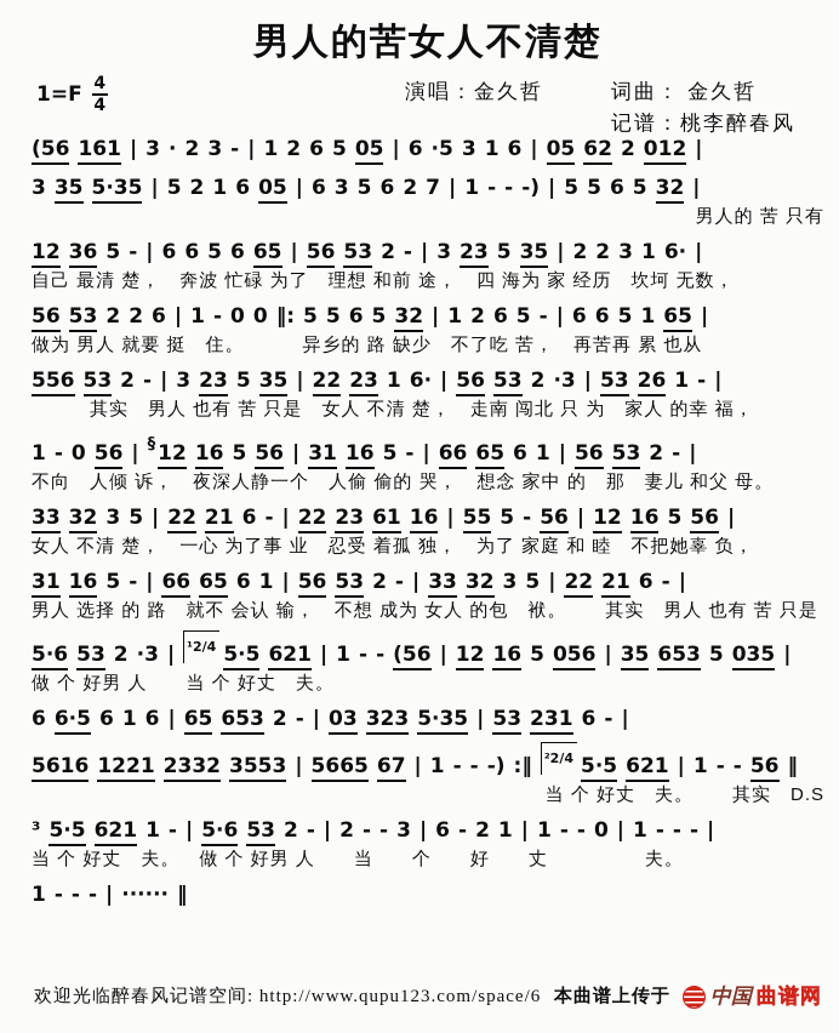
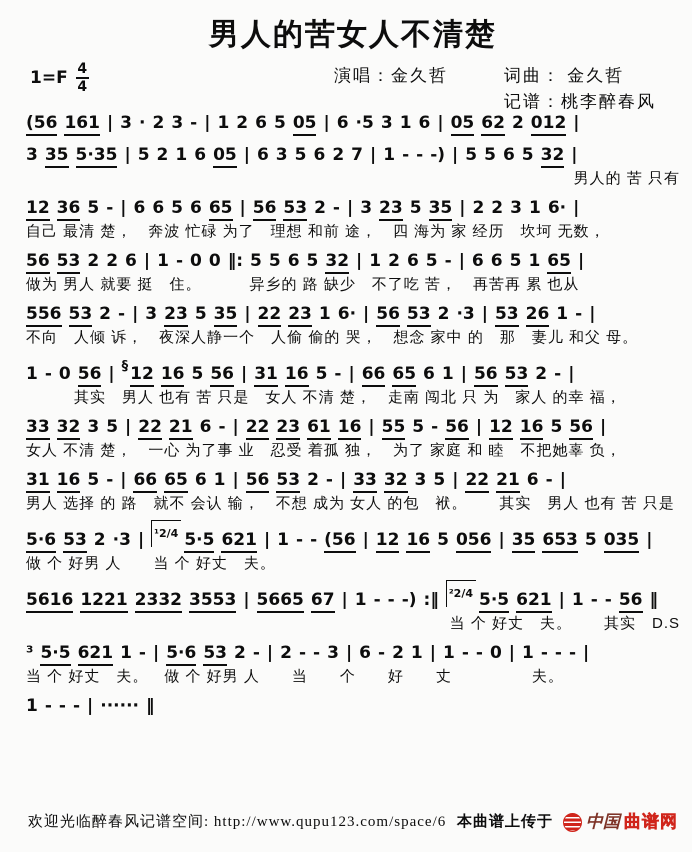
  男人的苦女人不清楚
  1=F
  4
  4
  演唱：金久哲
  词曲： 金久哲
  记谱：桃李醉春风
  (56 161 | 3 · 2 3 - | 1 2 6 5 05 | 6 ·5 3 1 6 | 05 62 2 012 |
  3 35 5·35 | 5 2 1 6 05 | 6 3 5 6 2 7 | 1 - - -) | 5 5 6 5 32 |
  男人的 苦 只有
  12 36 5 - | 6 6 5 6 65 | 56 53 2 - | 3 23 5 35 | 2 2 3 1 6· |
  自己 最清 楚， 奔波 忙碌 为了 理想 和前 途， 四 海为 家 经历 坎坷 无数，
  56 53 2 2 6 | 1 - 0 0 ‖: 5 5 6 5 32 | 1 2 6 5 - | 6 6 5 1 65 |
  做为 男人 就要 挺 住。 异乡的 路 缺少 不了吃 苦， 再苦再 累 也从
  556 53 2 - | 3 23 5 35 | 22 23 1 6· | 56 53 2 ·3 | 53 26 1 - |
- 其实 男人 也有 苦 只是 女人 不清 楚， 走南 闯北 只 为 家人 的幸 福，
+ 不向 人倾 诉， 夜深人静一个 人偷 偷的 哭， 想念 家中 的 那 妻儿 和父 母。
  1 - 0 56 | §12 16 5 56 | 31 16 5 - | 66 65 6 1 | 56 53 2 - |
- 不向 人倾 诉， 夜深人静一个 人偷 偷的 哭， 想念 家中 的 那 妻儿 和父 母。
+ 其实 男人 也有 苦 只是 女人 不清 楚， 走南 闯北 只 为 家人 的幸 福，
  33 32 3 5 | 22 21 6 - | 22 23 61 16 | 55 5 - 56 | 12 16 5 56 |
  女人 不清 楚， 一心 为了事 业 忍受 着孤 独， 为了 家庭 和 睦 不把她辜 负，
  31 16 5 - | 66 65 6 1 | 56 53 2 - | 33 32 3 5 | 22 21 6 - |
  男人 选择 的 路 就不 会认 输， 不想 成为 女人 的包 袱。 其实 男人 也有 苦 只是
  5·6 53 2 ·3 | ¹2/45·5 621 | 1 - - (56 | 12 16 5 056 | 35 653 5 035 |
  做 个 好男 人 当 个 好丈 夫。
- 6 6·5 6 1 6 | 65 653 2 - | 03 323 5·35 | 53 231 6 - |
  5616 1221 2332 3553 | 5665 67 | 1 - - -) :‖ ²2/45·5 621 | 1 - - 56 ‖
  当 个 好丈 夫。 其实 D.S
  ³ 5·5 621 1 - | 5·6 53 2 - | 2 - - 3 | 6 - 2 1 | 1 - - 0 | 1 - - - |
  当 个 好丈 夫。 做 个 好男 人 当 个 好 丈 夫。
  1 - - - | ······ ‖
  欢迎光临醉春风记谱空间: http://www.qupu123.com/space/6
  本曲谱上传于
  中国
  曲谱网
